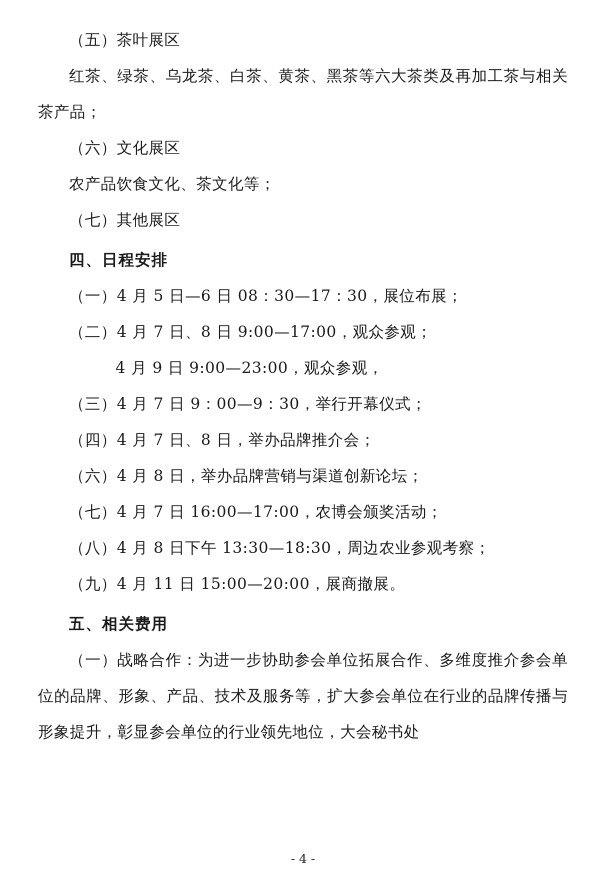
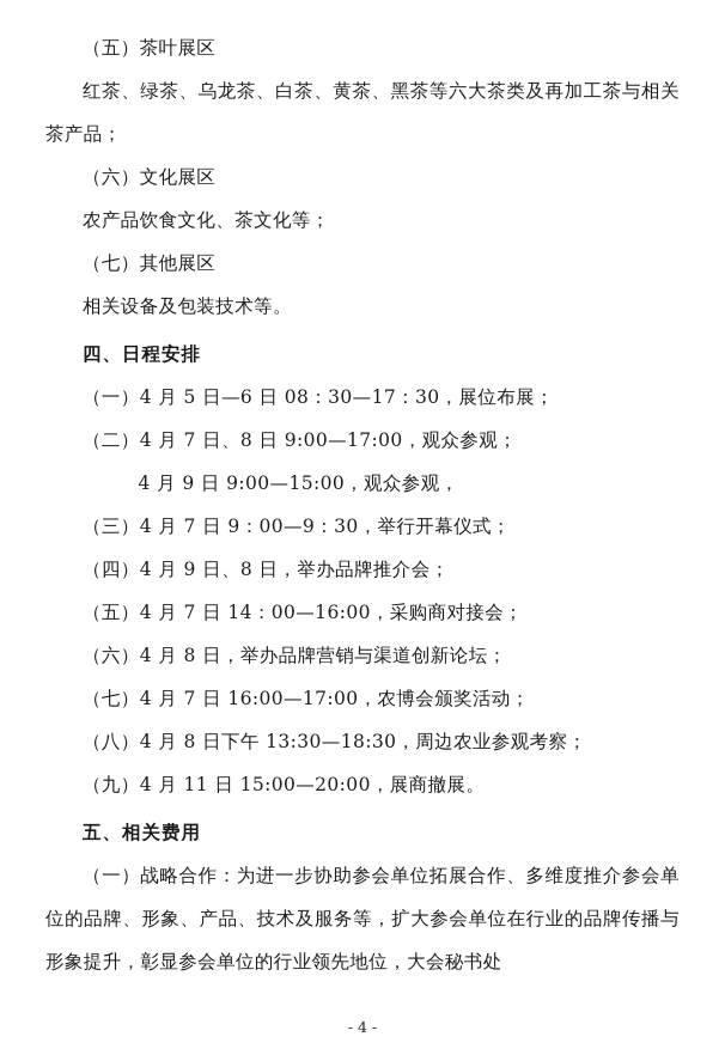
  （五）茶叶展区
  红茶、绿茶、乌龙茶、白茶、黄茶、黑茶等六大茶类及再加工茶与相关茶产品；
  （六）文化展区
  农产品饮食文化、茶文化等；
  （七）其他展区
+ 相关设备及包装技术等。
  四、日程安排
  （一）4 月 5 日—6 日 08：30—17：30，展位布展；
  （二）4 月 7 日、8 日 9:00—17:00，观众参观；
- 4 月 9 日 9:00—23:00，观众参观，
+ 4 月 9 日 9:00—15:00，观众参观，
  （三）4 月 7 日 9：00—9：30，举行开幕仪式；
- （四）4 月 7 日、8 日，举办品牌推介会；
+ （四）4 月 9 日、8 日，举办品牌推介会；
+ （五）4 月 7 日 14：00—16:00，采购商对接会；
  （六）4 月 8 日，举办品牌营销与渠道创新论坛；
  （七）4 月 7 日 16:00—17:00，农博会颁奖活动；
  （八）4 月 8 日下午 13:30—18:30，周边农业参观考察；
  （九）4 月 11 日 15:00—20:00，展商撤展。
  五、相关费用
  （一）战略合作：为进一步协助参会单位拓展合作、多维度推介参会单位的品牌、形象、产品、技术及服务等，扩大参会单位在行业的品牌传播与形象提升，彰显参会单位的行业领先地位，大会秘书处
  - 4 -
